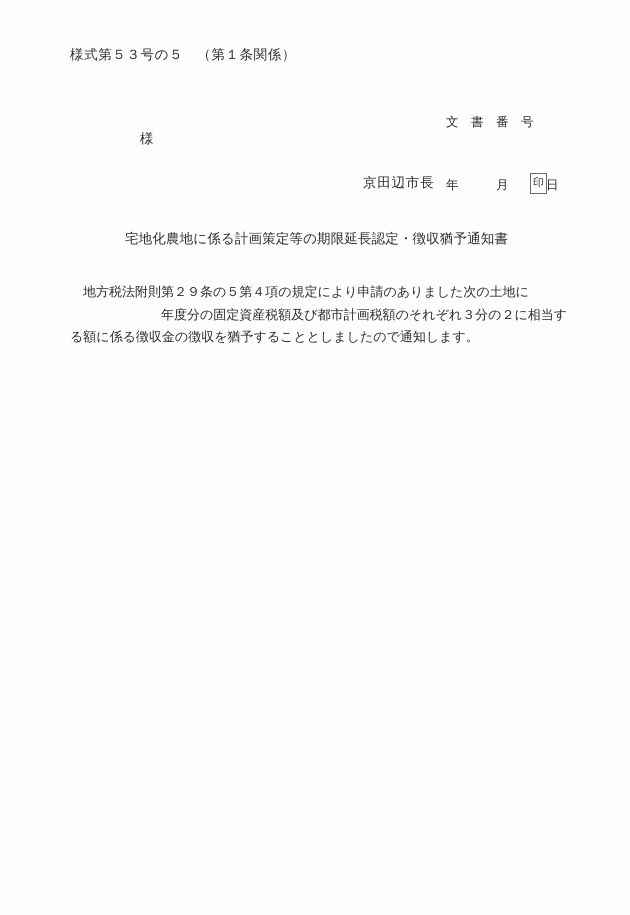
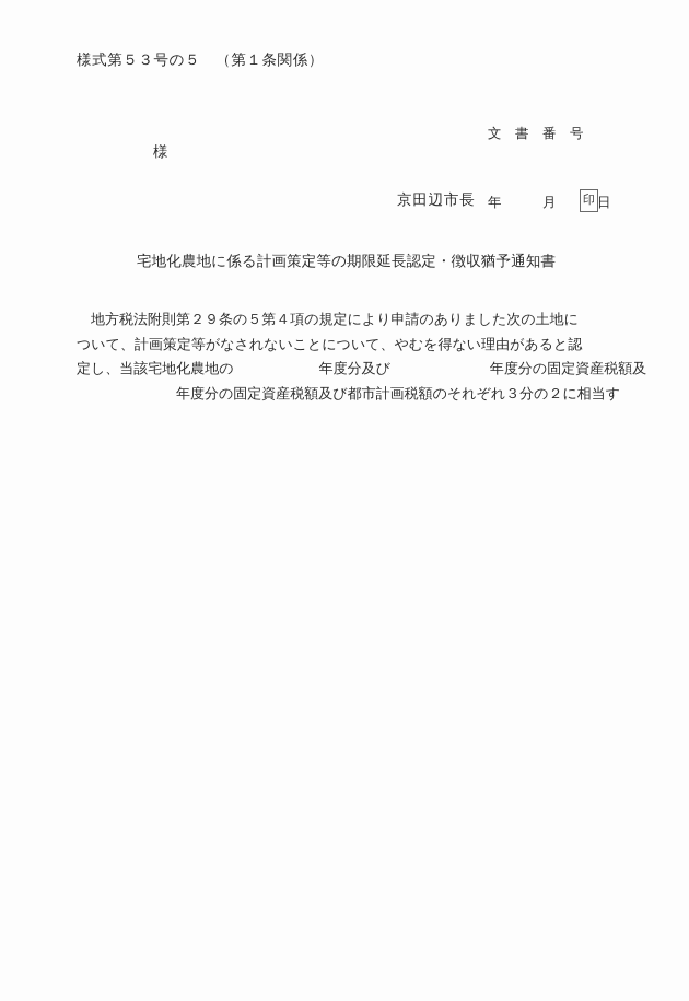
  様式第５３号の５ （第１条関係）
  文 書 番 号
  年 月 日
  様
  京田辺市長
  印
  宅地化農地に係る計画策定等の期限延長認定・徴収猶予通知書
  地方税法附則第２９条の５第４項の規定により申請のありました次の土地に
+ ついて、計画策定等がなされないことについて、やむを得ない理由があると認
+ 定し、当該宅地化農地の 年度分及び 年度分の固定資産税額及
  年度分の固定資産税額及び都市計画税額のそれぞれ３分の２に相当す
- る額に係る徴収金の徴収を猶予することとしましたので通知します。
